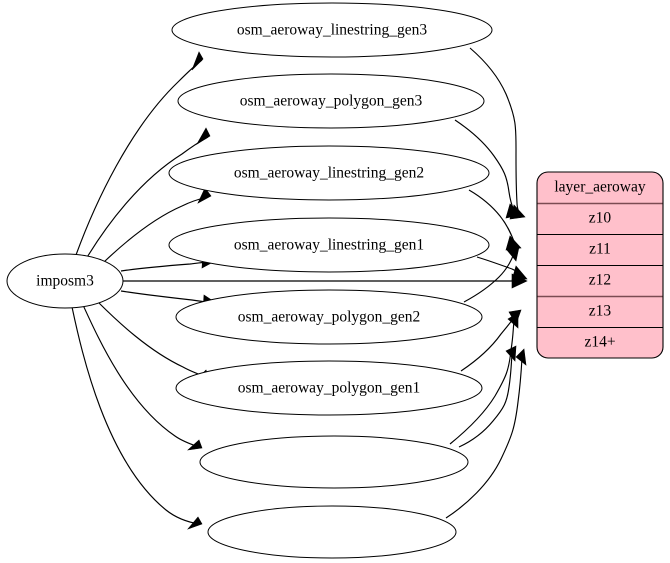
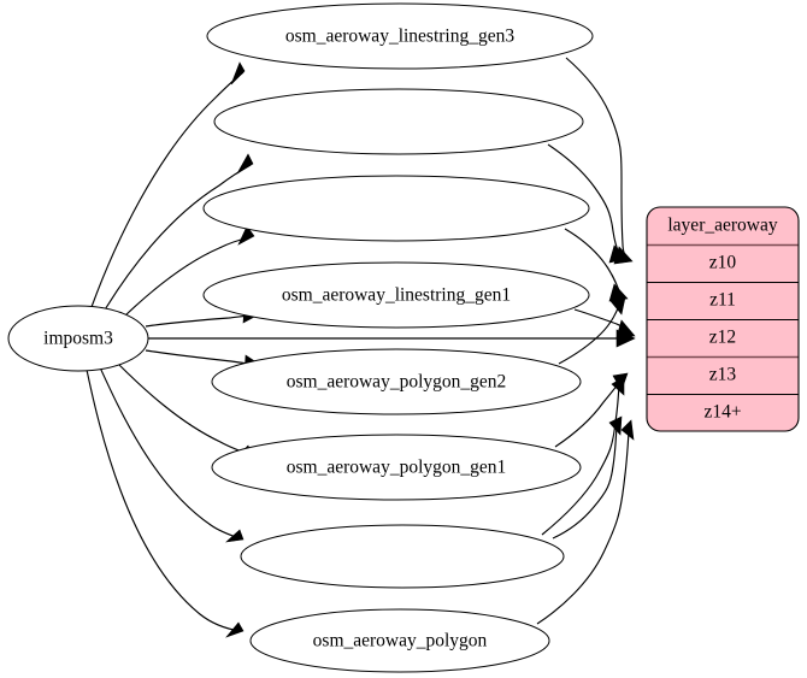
  imposm3
  osm_aeroway_linestring_gen3
- osm_aeroway_polygon_gen3
- osm_aeroway_linestring_gen2
  osm_aeroway_linestring_gen1
  osm_aeroway_polygon_gen2
  osm_aeroway_polygon_gen1
+ osm_aeroway_polygon
  layer_aeroway
  z10
  z11
  z12
  z13
  z14+
